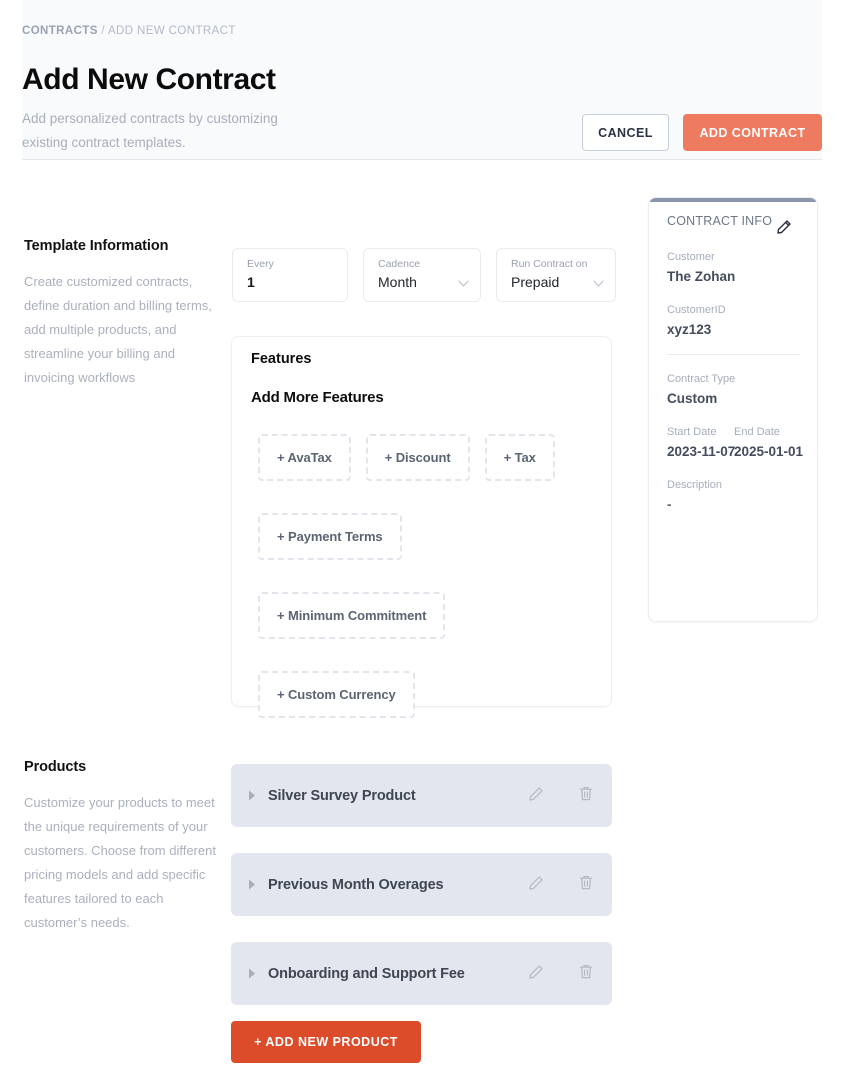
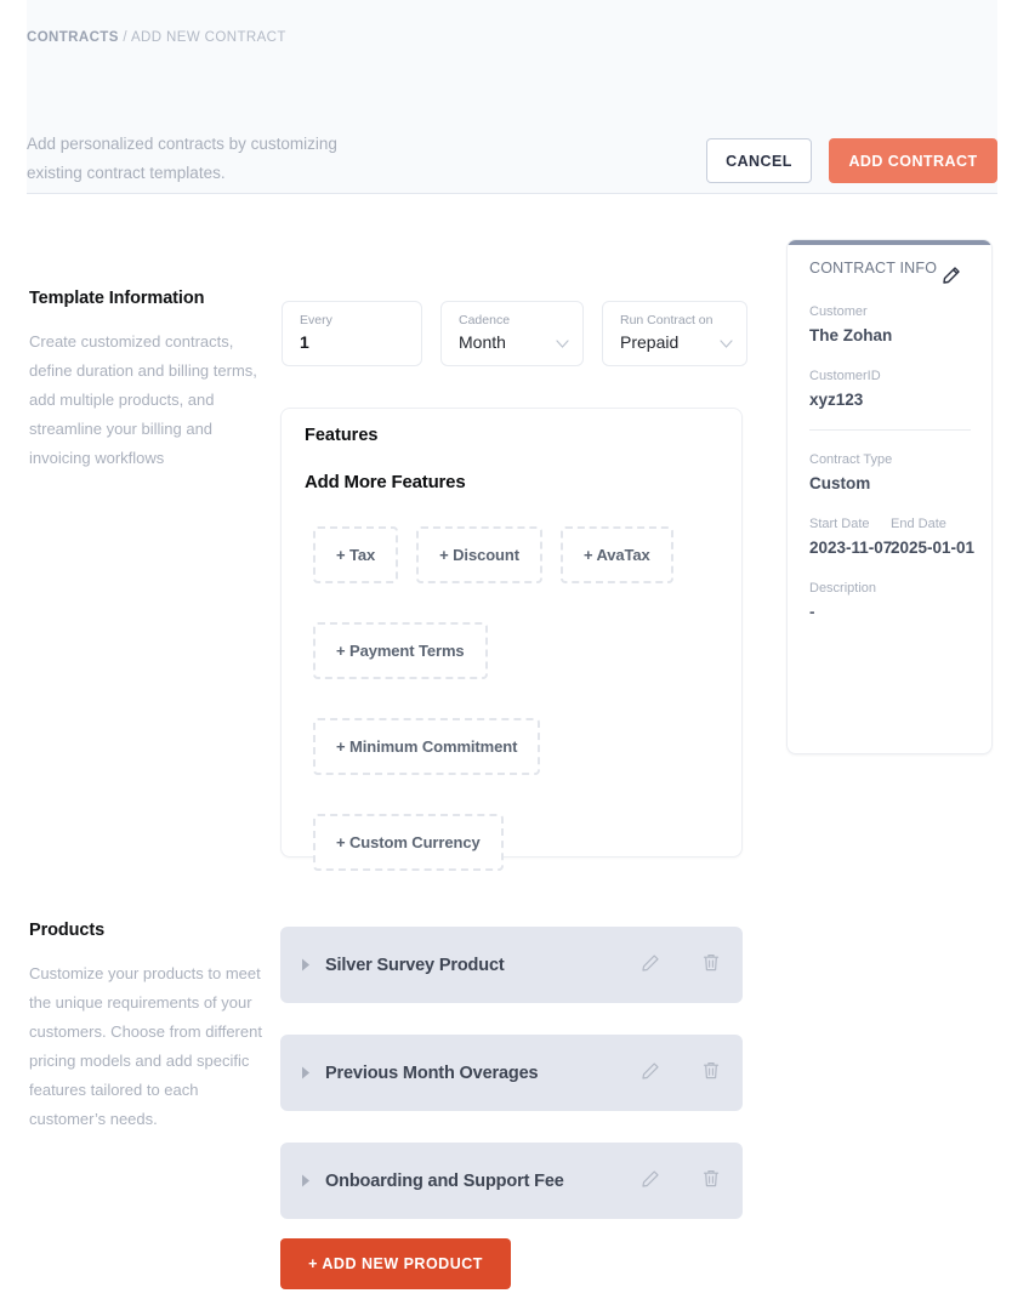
  CONTRACTS / ADD NEW CONTRACT
- Add New Contract
  Add personalized contracts by customizing existing contract templates.
  CANCEL
  ADD CONTRACT
  Template Information
  Create customized contracts, define duration and billing terms, add multiple products, and streamline your billing and invoicing workflows
  Every
  1
  Cadence
  Month
  Run Contract on
  Prepaid
  Features
  Add More Features
- + AvaTax
+ + Tax
  + Discount
- + Tax
+ + AvaTax
  + Payment Terms
  + Minimum Commitment
  + Custom Currency
  CONTRACT INFO
  Customer
  The Zohan
  CustomerID
  xyz123
  Contract Type
  Custom
  Start Date
  End Date
  2023-11-07
  2025-01-01
  Description
  -
  Products
  Customize your products to meet the unique requirements of your customers. Choose from different pricing models and add specific features tailored to each customer’s needs.
  Silver Survey Product
  Previous Month Overages
  Onboarding and Support Fee
  + ADD NEW PRODUCT
